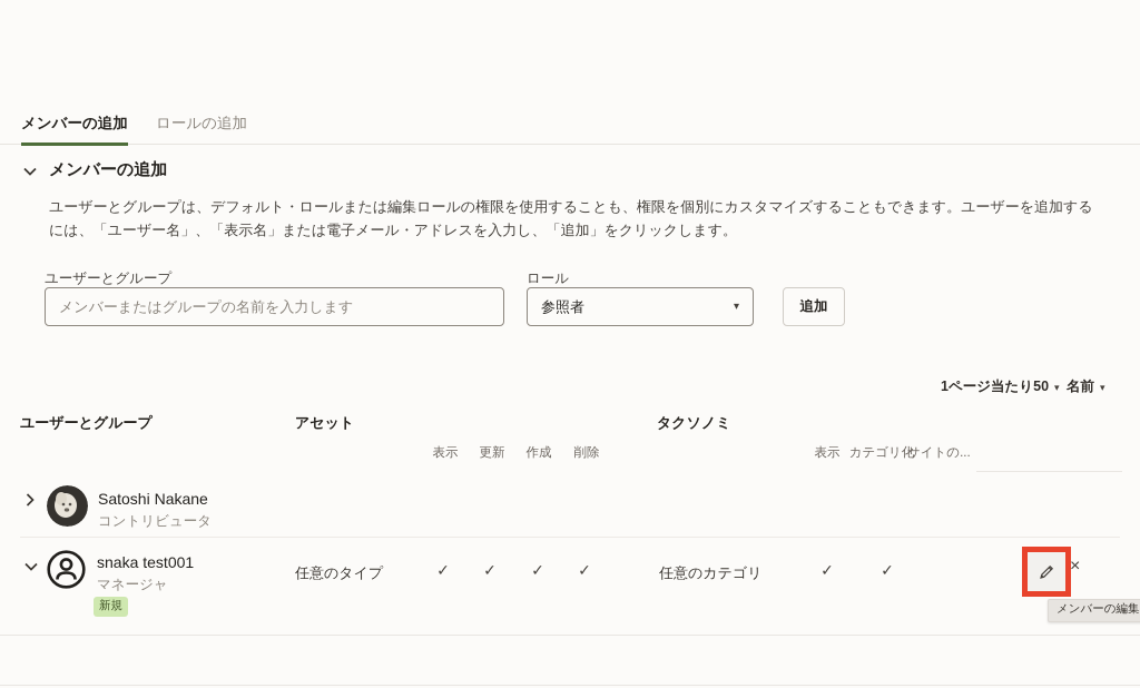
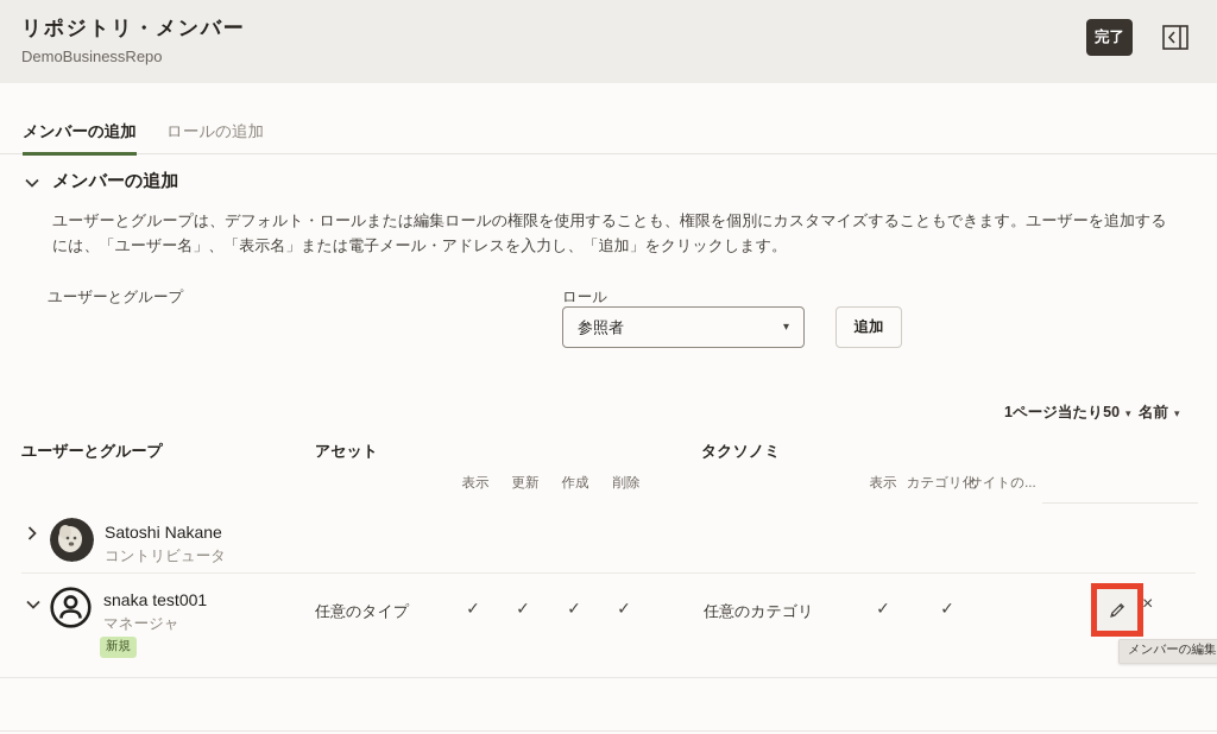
+ リポジトリ・メンバー
+ DemoBusinessRepo
+ 完了
  メンバーの追加
  ロールの追加
  メンバーの追加
  ユーザーとグループは、デフォルト・ロールまたは編集ロールの権限を使用することも、権限を個別にカスタマイズすることもできます。ユーザーを追加するには、「ユーザー名」、「表示名」または電子メール・アドレスを入力し、「追加」をクリックします。
  ユーザーとグループ
- メンバーまたはグループの名前を入力します
  ロール
  参照者
  ▾
  追加
  1ページ当たり50 ▾
  名前 ▾
  ユーザーとグループ
  アセット
  タクソノミ
  表示
  更新
  作成
  削除
  表示
  カテゴリ化
  サイトの...
  Satoshi Nakane
  コントリビュータ
  snaka test001
  マネージャ
  新規
  任意のタイプ
  ✓
  ✓
  ✓
  ✓
  任意のカテゴリ
  ✓
  ✓
  ×
  メンバーの編集
